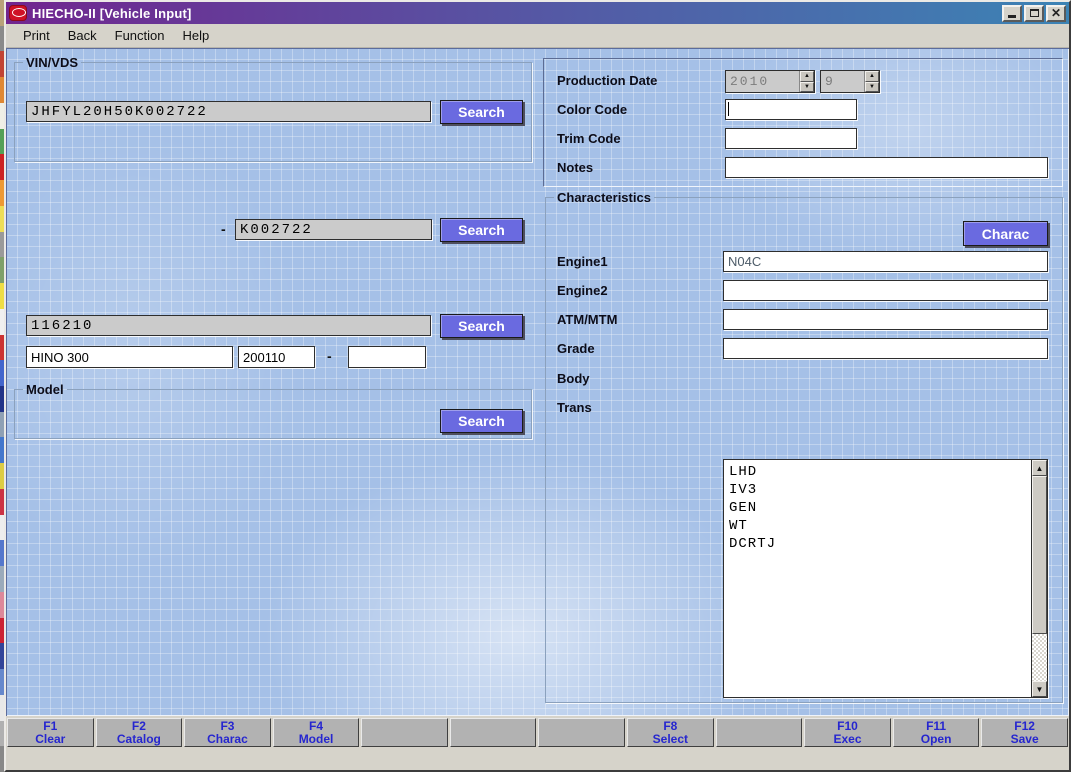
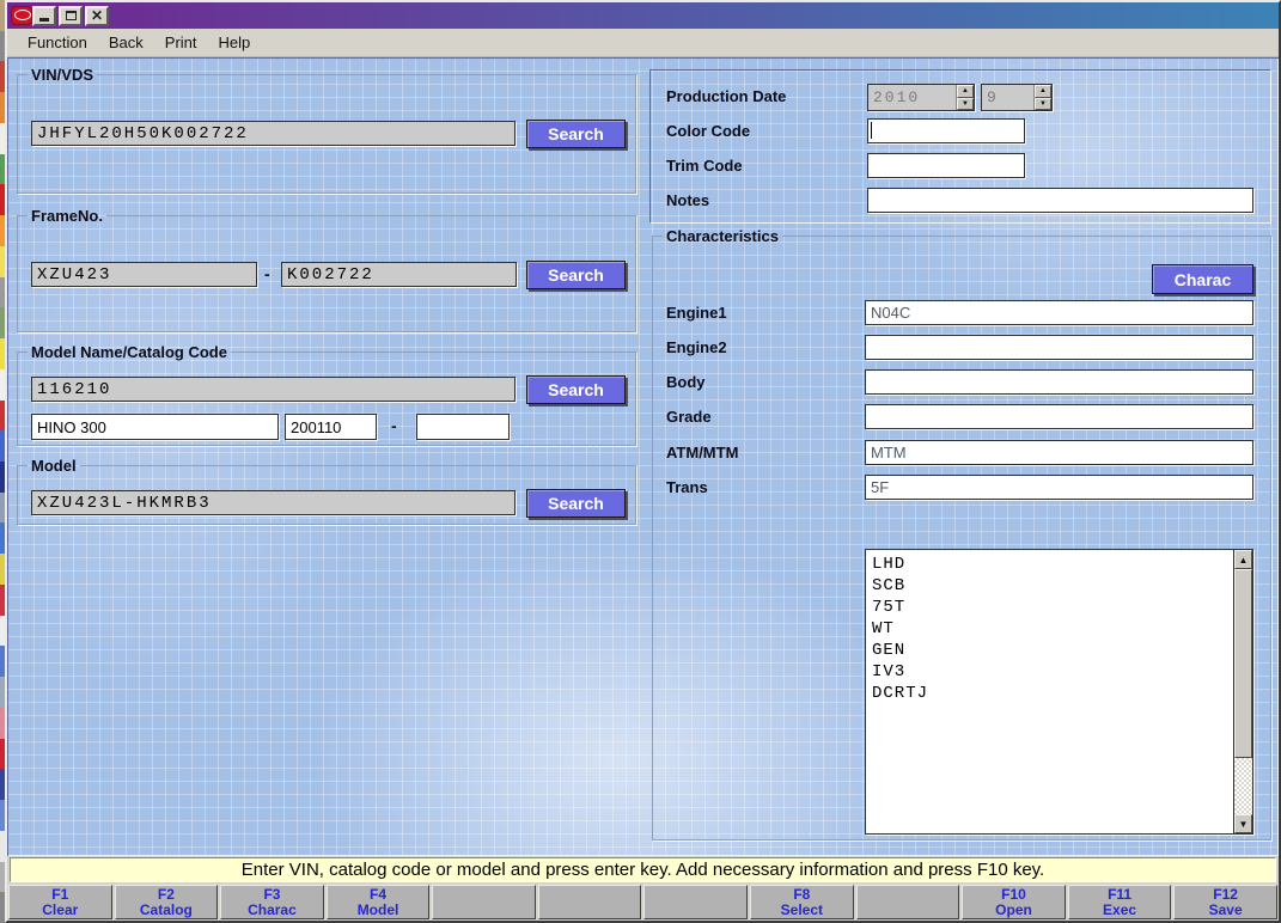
- HIECHO-II [Vehicle Input]
  ✕
- Print
+ Function
  Back
- Function
+ Print
  Help
  VIN/VDS
  JHFYL20H50K002722
  Search
+ FrameNo.
+ XZU423
  -
  K002722
  Search
+ Model Name/Catalog Code
  116210
  Search
  HINO 300
  200110
  -
  Model
+ XZU423L-HKMRB3
  Search
  Production Date
  2010
  9
  Color Code
  Trim Code
  Notes
  Characteristics
  Charac
  Engine1
  N04C
  Engine2
- ATM/MTM
+ Body
  Grade
- Body
+ ATM/MTM
+ MTM
  Trans
+ 5F
  LHD
+ SCB
+ 75T
- IV3
+ WT
  GEN
- WT
+ IV3
  DCRTJ
  ▲
  ▼
+ Enter VIN, catalog code or model and press enter key. Add necessary information and press F10 key.
  F1
  Clear
  F2
  Catalog
  F3
  Charac
  F4
  Model
  F8
  Select
  F10
- Exec
+ Open
  F11
- Open
+ Exec
  F12
  Save
